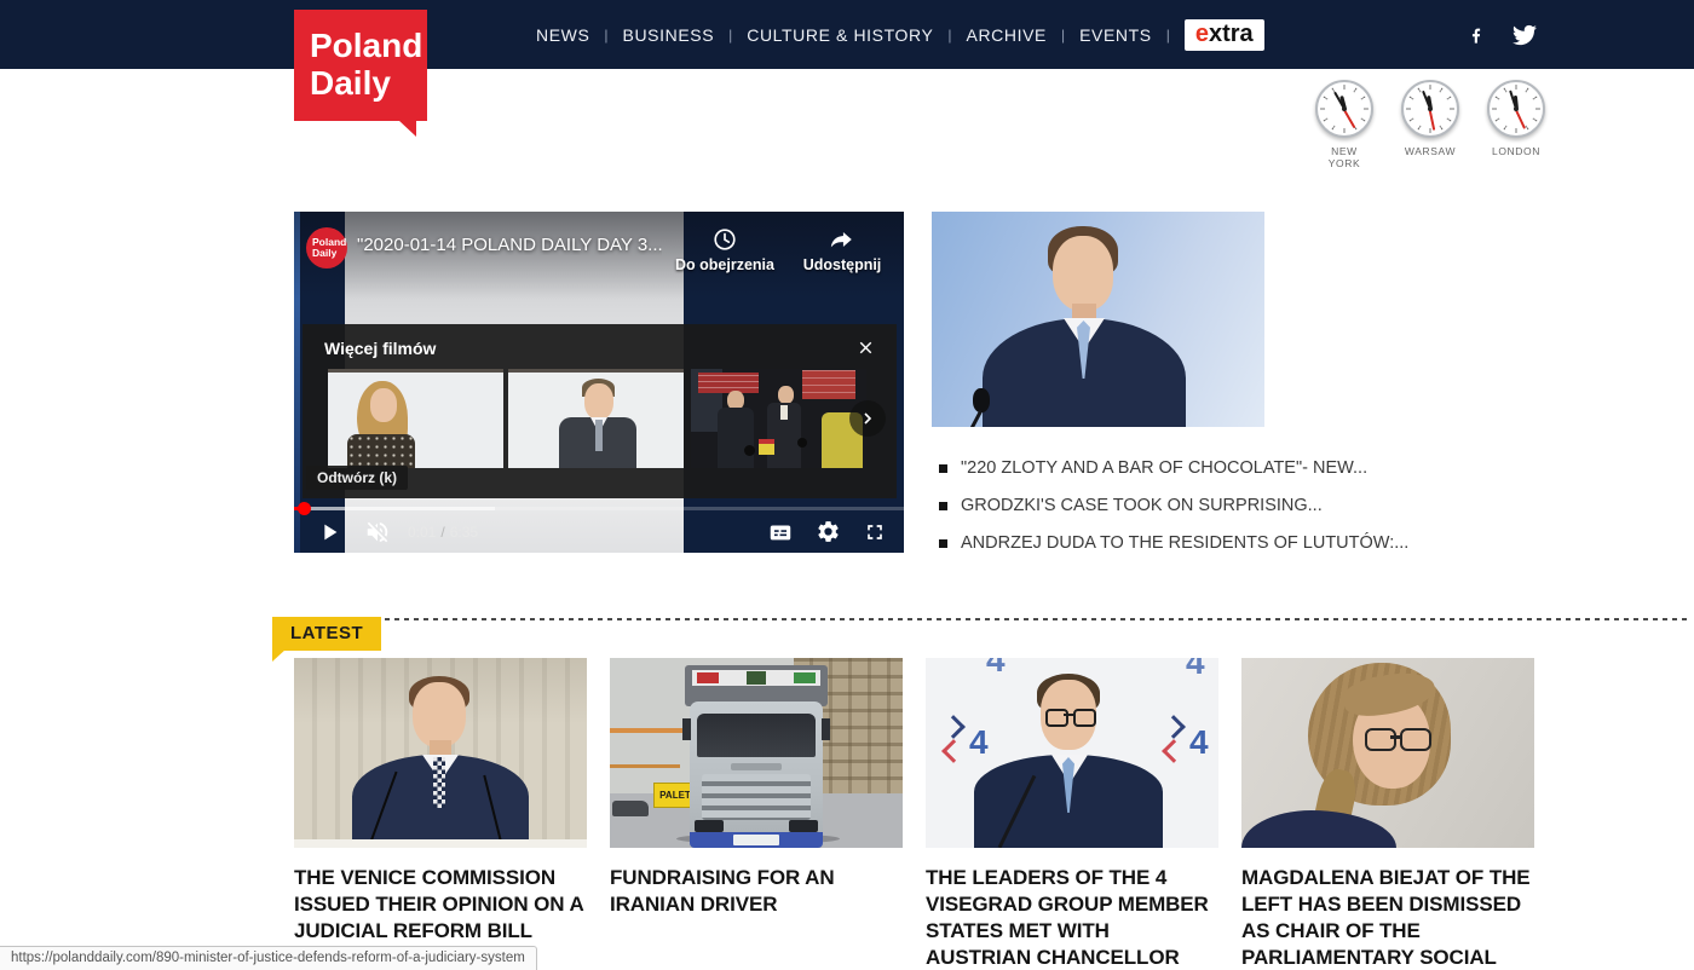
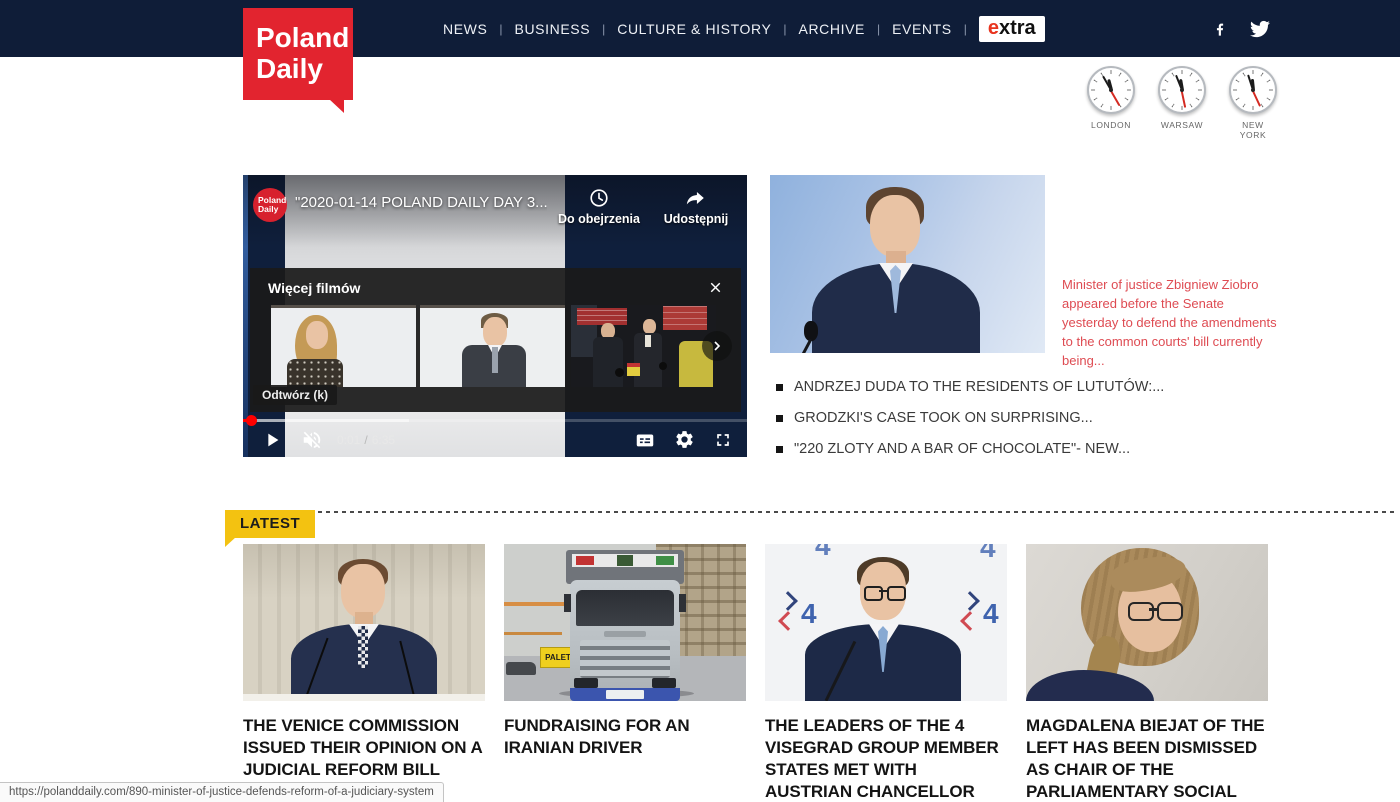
  NEWS
  |
  BUSINESS
  |
  CULTURE & HISTORY
  |
  ARCHIVE
  |
  EVENTS
  |
  extra
  Poland
  Daily
- NEW YORK
+ LONDON
  WARSAW
- LONDON
+ NEW YORK
  Poland
  Daily
  "2020-01-14 POLAND DAILY DAY 3...
  Do obejrzenia
  Udostępnij
  Więcej filmów
  Odtwórz (k)
+ Minister of justice Zbigniew Ziobro appeared before the Senate yesterday to defend the amendments to the common courts' bill currently being...
- "220 ZLOTY AND A BAR OF CHOCOLATE"- NEW...
+ ANDRZEJ DUDA TO THE RESIDENTS OF LUTUTÓW:...
  GRODZKI'S CASE TOOK ON SURPRISING...
- ANDRZEJ DUDA TO THE RESIDENTS OF LUTUTÓW:...
+ "220 ZLOTY AND A BAR OF CHOCOLATE"- NEW...
  LATEST
  THE VENICE COMMISSION ISSUED THEIR OPINION ON A JUDICIAL REFORM BILL
  PALET
  FUNDRAISING FOR AN IRANIAN DRIVER
  4
  4
  4
  4
  THE LEADERS OF THE 4 VISEGRAD GROUP MEMBER STATES MET WITH AUSTRIAN CHANCELLOR
  MAGDALENA BIEJAT OF THE LEFT HAS BEEN DISMISSED AS CHAIR OF THE PARLIAMENTARY SOCIAL
  https://polanddaily.com/890-minister-of-justice-defends-reform-of-a-judiciary-system
